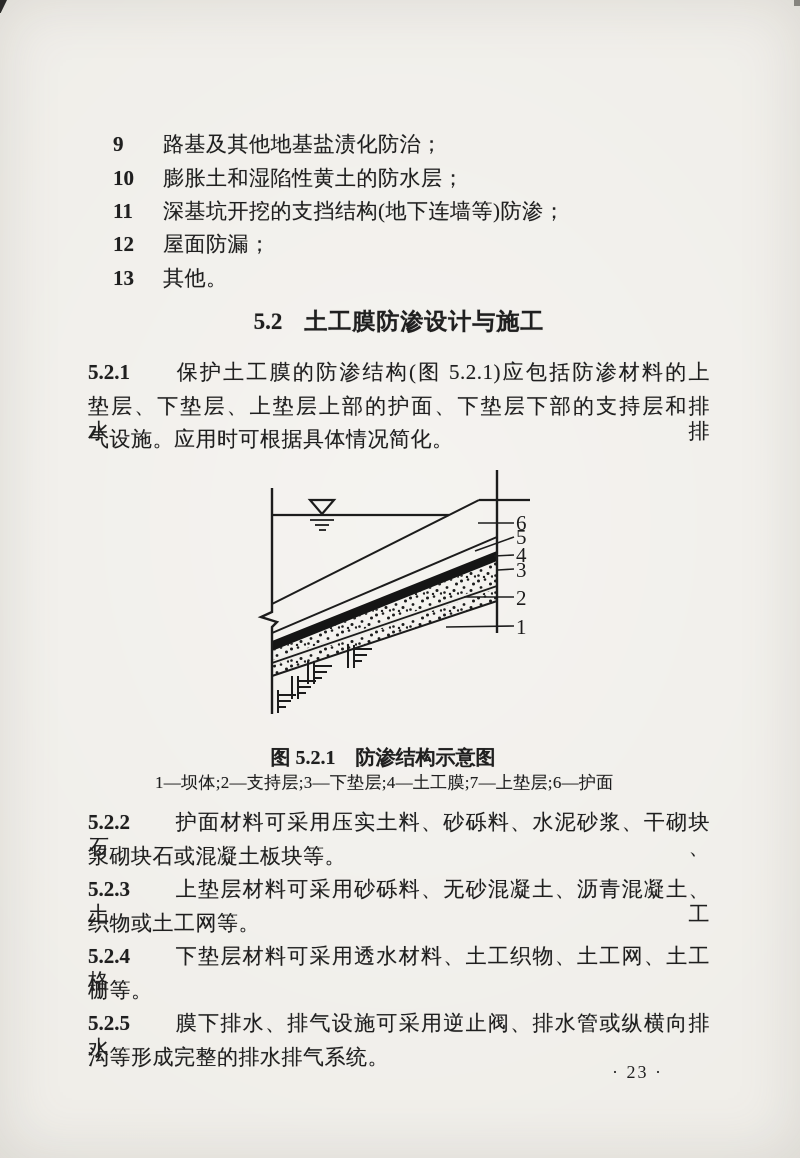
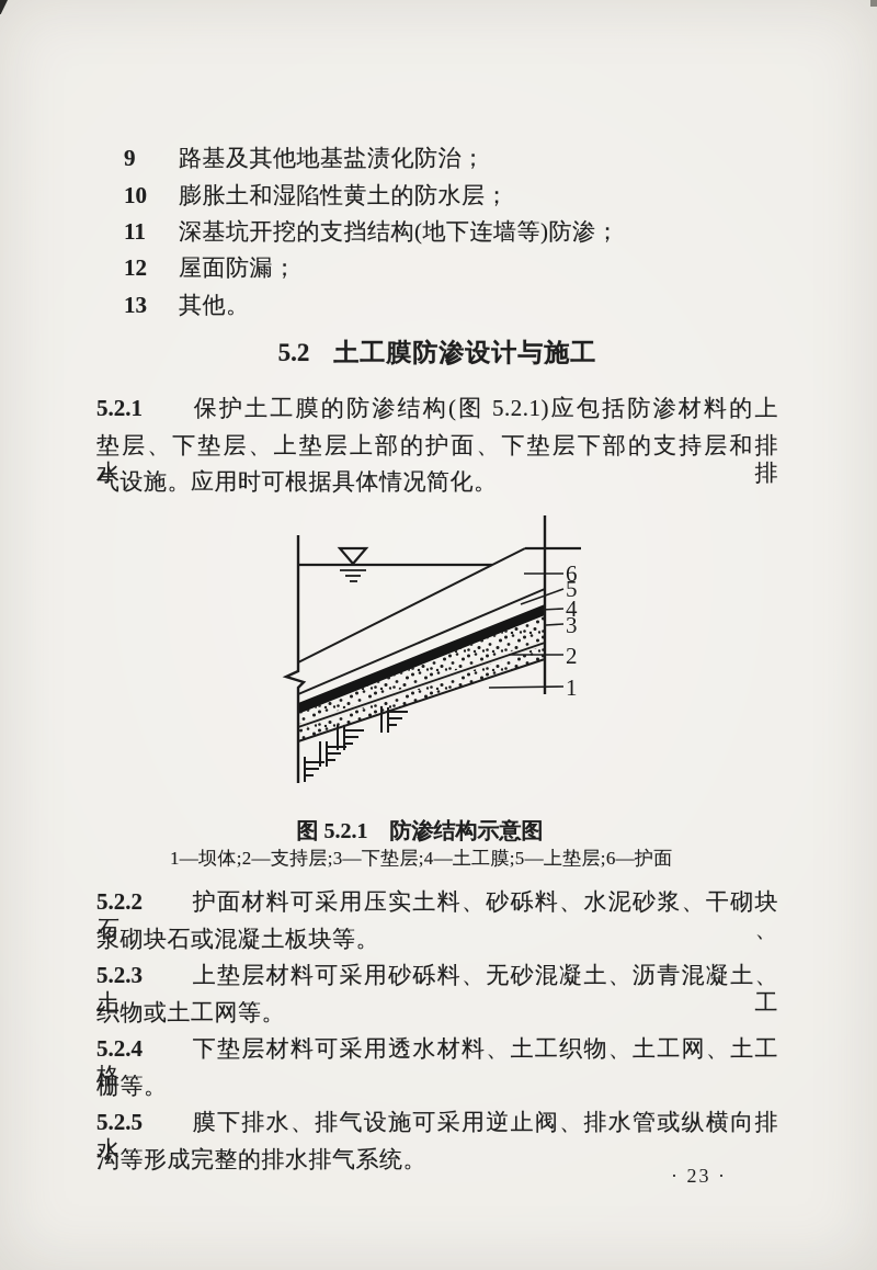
  9 路基及其他地基盐渍化防治；
  10 膨胀土和湿陷性黄土的防水层；
  11 深基坑开挖的支挡结构(地下连墙等)防渗；
  12 屋面防漏；
  13 其他。
  5.2 土工膜防渗设计与施工
  5.2.1 保护土工膜的防渗结构(图 5.2.1)应包括防渗材料的上
  垫层、下垫层、上垫层上部的护面、下垫层下部的支持层和排水、排
  气设施。应用时可根据具体情况简化。
  6
  5
  4
  3
  2
  1
  图 5.2.1 防渗结构示意图
- 1—坝体;2—支持层;3—下垫层;4—土工膜;7—上垫层;6—护面
+ 1—坝体;2—支持层;3—下垫层;4—土工膜;5—上垫层;6—护面
  5.2.2 护面材料可采用压实土料、砂砾料、水泥砂浆、干砌块石、
  浆砌块石或混凝土板块等。
  5.2.3 上垫层材料可采用砂砾料、无砂混凝土、沥青混凝土、土工
  织物或土工网等。
  5.2.4 下垫层材料可采用透水材料、土工织物、土工网、土工格
  栅等。
  5.2.5 膜下排水、排气设施可采用逆止阀、排水管或纵横向排水
  沟等形成完整的排水排气系统。
  · 23 ·
